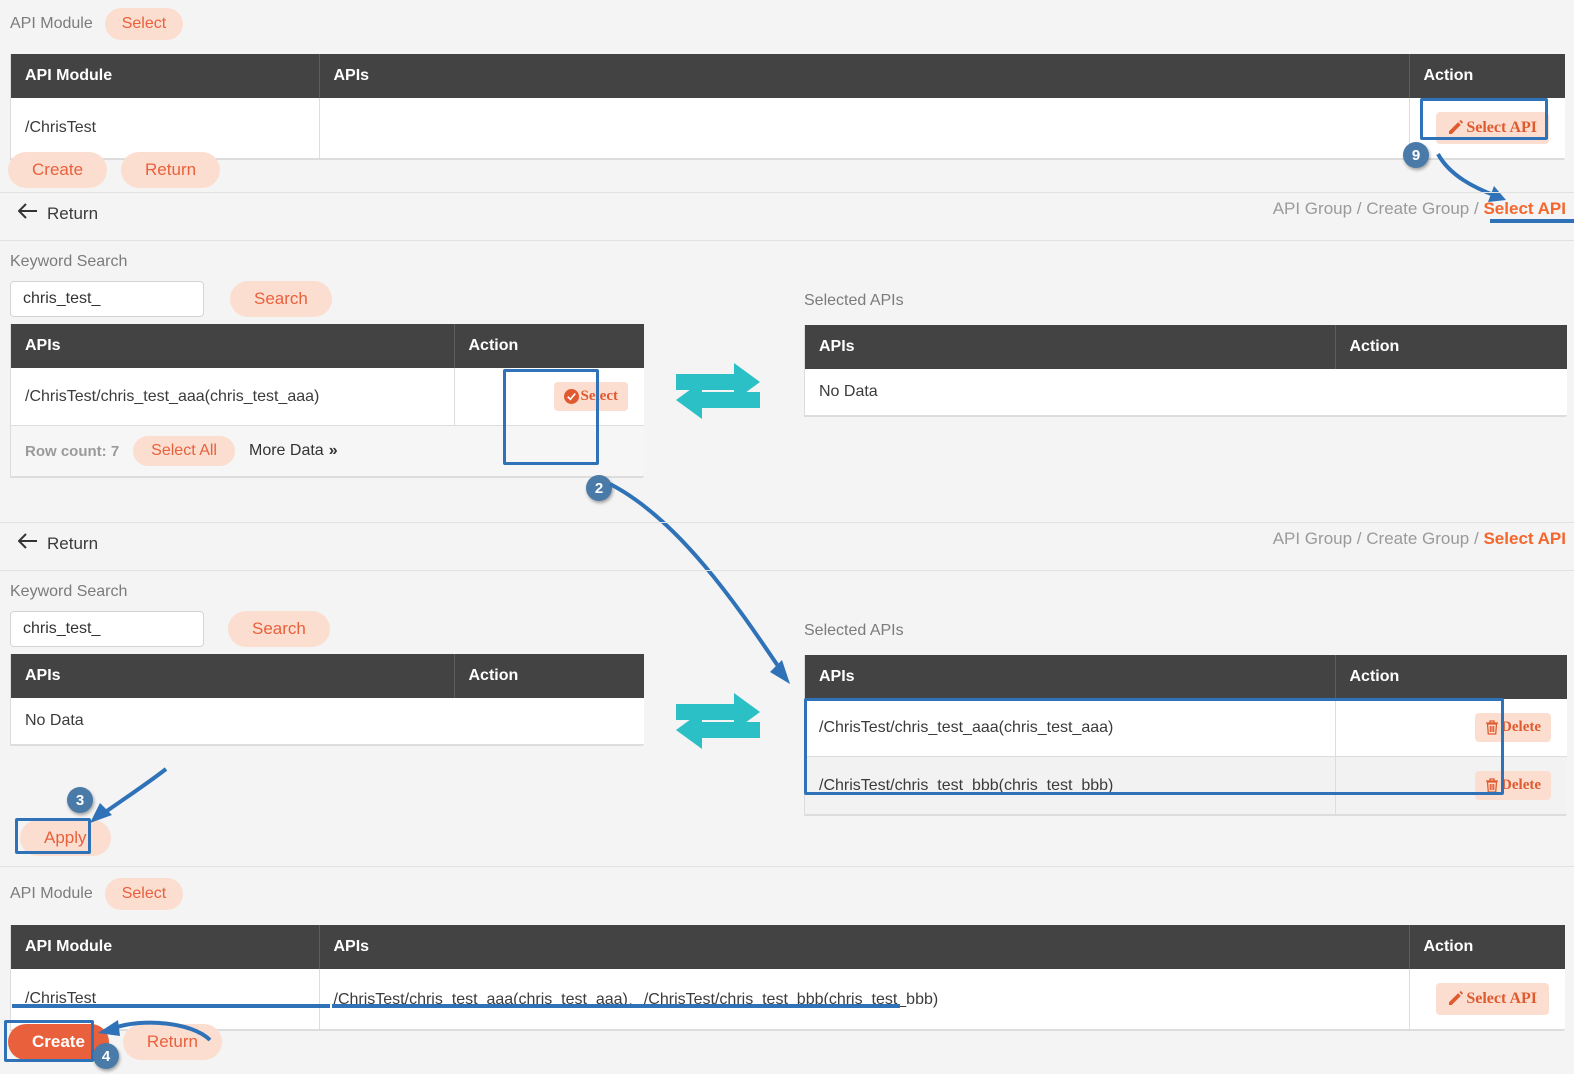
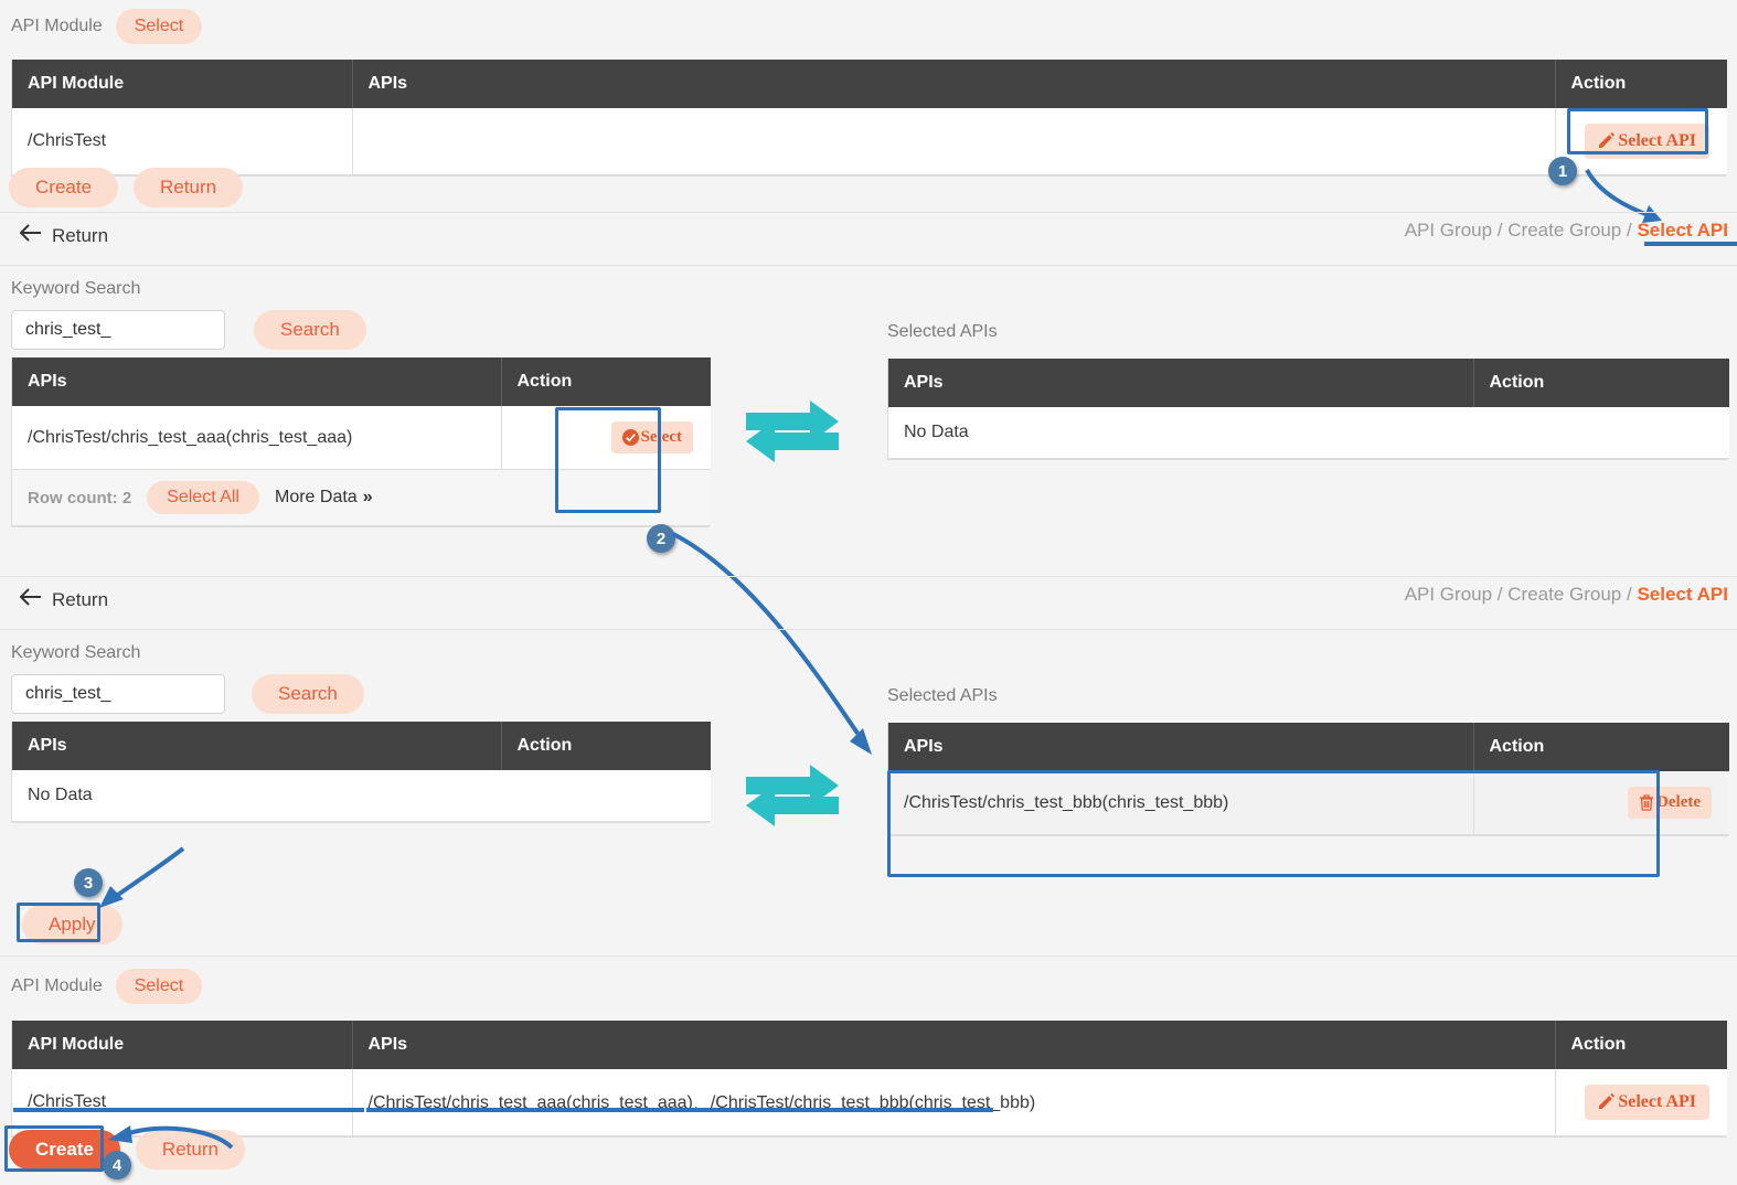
  API Module
  Select
  API Module	APIs	Action
  /ChrisTest		Select API
  Create
  Return
- 9
+ 1
  Return
  API Group / Create Group / Select API
  Keyword Search
  chris_test_
  Search
  APIs	Action
  /ChrisTest/chris_test_aaa(chris_test_aaa)	Select
- Row count: 7 Select All More Data »
+ Row count: 2 Select All More Data »
  Selected APIs
  APIs	Action
  No Data
  2
  Return
  API Group / Create Group / Select API
  Keyword Search
  chris_test_
  Search
  APIs	Action
  No Data
  Selected APIs
  APIs	Action
- /ChrisTest/chris_test_aaa(chris_test_aaa)	Delete
  /ChrisTest/chris_test_bbb(chris_test_bbb)	Delete
  Apply
  3
  API Module
  Select
  API Module	APIs	Action
  /ChrisTest	/ChrisTest/chris_test_aaa(chris_test_aaa)、/ChrisTest/chris_test_bbb(chris_test_bbb)	Select API
  Create
  Return
  4
